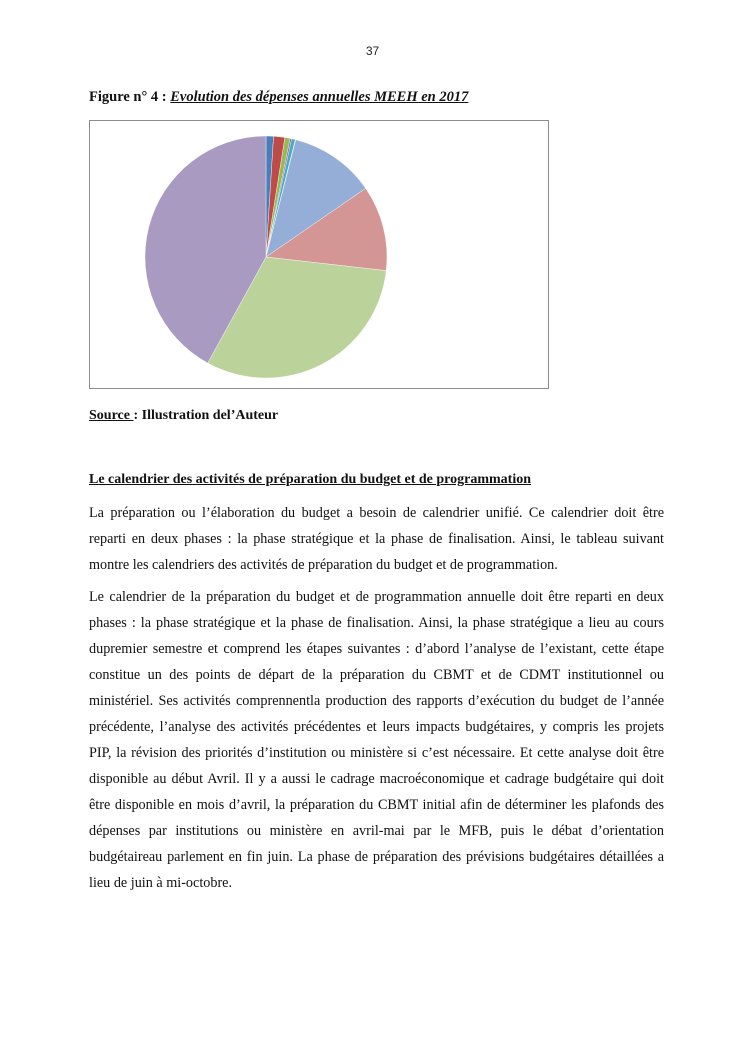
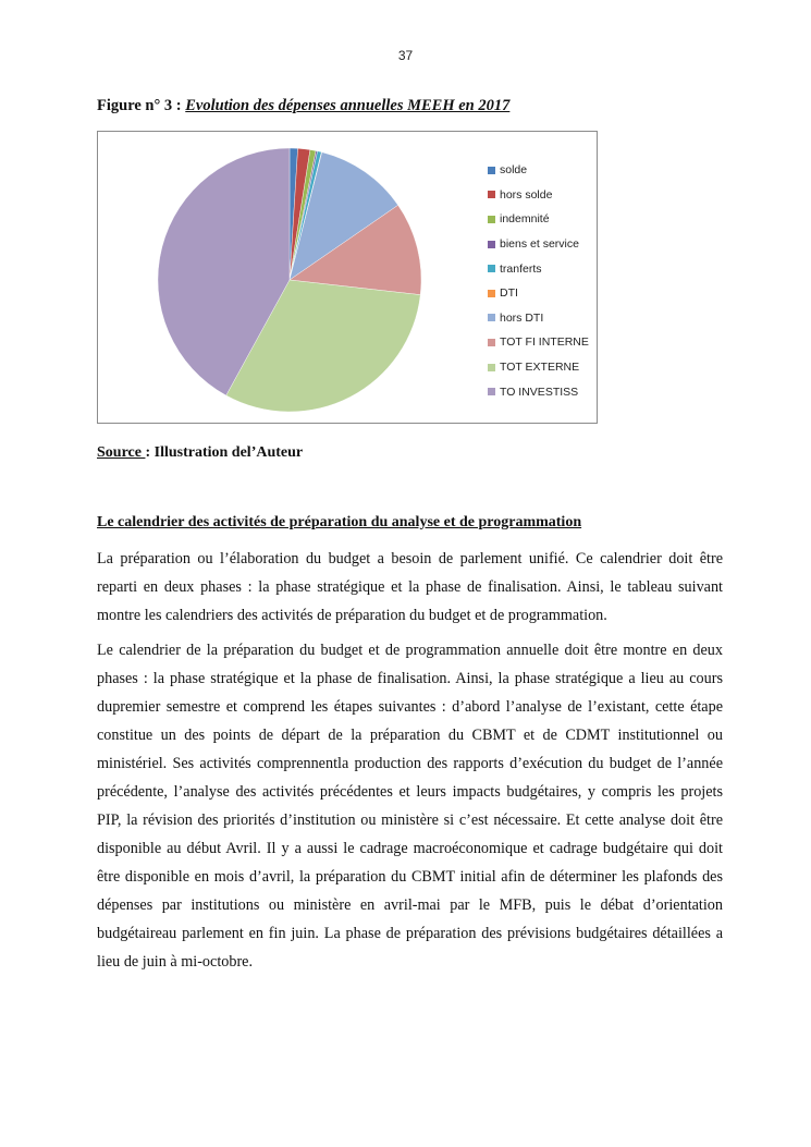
  37
- Figure n° 4 : Evolution des dépenses annuelles MEEH en 2017
+ Figure n° 3 : Evolution des dépenses annuelles MEEH en 2017
+ solde
+ hors solde
+ indemnité
+ biens et service
+ tranferts
+ DTI
+ hors DTI
+ TOT FI INTERNE
+ TOT EXTERNE
+ TO INVESTISS
  Source : Illustration del’Auteur
- Le calendrier des activités de préparation du budget et de programmation
+ Le calendrier des activités de préparation du analyse et de programmation
- La préparation ou l’élaboration du budget a besoin de calendrier unifié. Ce calendrier doit être reparti en deux phases : la phase stratégique et la phase de finalisation. Ainsi, le tableau suivant montre les calendriers des activités de préparation du budget et de programmation.
+ La préparation ou l’élaboration du budget a besoin de parlement unifié. Ce calendrier doit être reparti en deux phases : la phase stratégique et la phase de finalisation. Ainsi, le tableau suivant montre les calendriers des activités de préparation du budget et de programmation.
- Le calendrier de la préparation du budget et de programmation annuelle doit être reparti en deux phases : la phase stratégique et la phase de finalisation. Ainsi, la phase stratégique a lieu au cours dupremier semestre et comprend les étapes suivantes : d’abord l’analyse de l’existant, cette étape constitue un des points de départ de la préparation du CBMT et de CDMT institutionnel ou ministériel. Ses activités comprennentla production des rapports d’exécution du budget de l’année précédente, l’analyse des activités précédentes et leurs impacts budgétaires, y compris les projets PIP, la révision des priorités d’institution ou ministère si c’est nécessaire. Et cette analyse doit être disponible au début Avril. Il y a aussi le cadrage macroéconomique et cadrage budgétaire qui doit être disponible en mois d’avril, la préparation du CBMT initial afin de déterminer les plafonds des dépenses par institutions ou ministère en avril-mai par le MFB, puis le débat d’orientation budgétaireau parlement en fin juin. La phase de préparation des prévisions budgétaires détaillées a lieu de juin à mi-octobre.
+ Le calendrier de la préparation du budget et de programmation annuelle doit être montre en deux phases : la phase stratégique et la phase de finalisation. Ainsi, la phase stratégique a lieu au cours dupremier semestre et comprend les étapes suivantes : d’abord l’analyse de l’existant, cette étape constitue un des points de départ de la préparation du CBMT et de CDMT institutionnel ou ministériel. Ses activités comprennentla production des rapports d’exécution du budget de l’année précédente, l’analyse des activités précédentes et leurs impacts budgétaires, y compris les projets PIP, la révision des priorités d’institution ou ministère si c’est nécessaire. Et cette analyse doit être disponible au début Avril. Il y a aussi le cadrage macroéconomique et cadrage budgétaire qui doit être disponible en mois d’avril, la préparation du CBMT initial afin de déterminer les plafonds des dépenses par institutions ou ministère en avril-mai par le MFB, puis le débat d’orientation budgétaireau parlement en fin juin. La phase de préparation des prévisions budgétaires détaillées a lieu de juin à mi-octobre.
